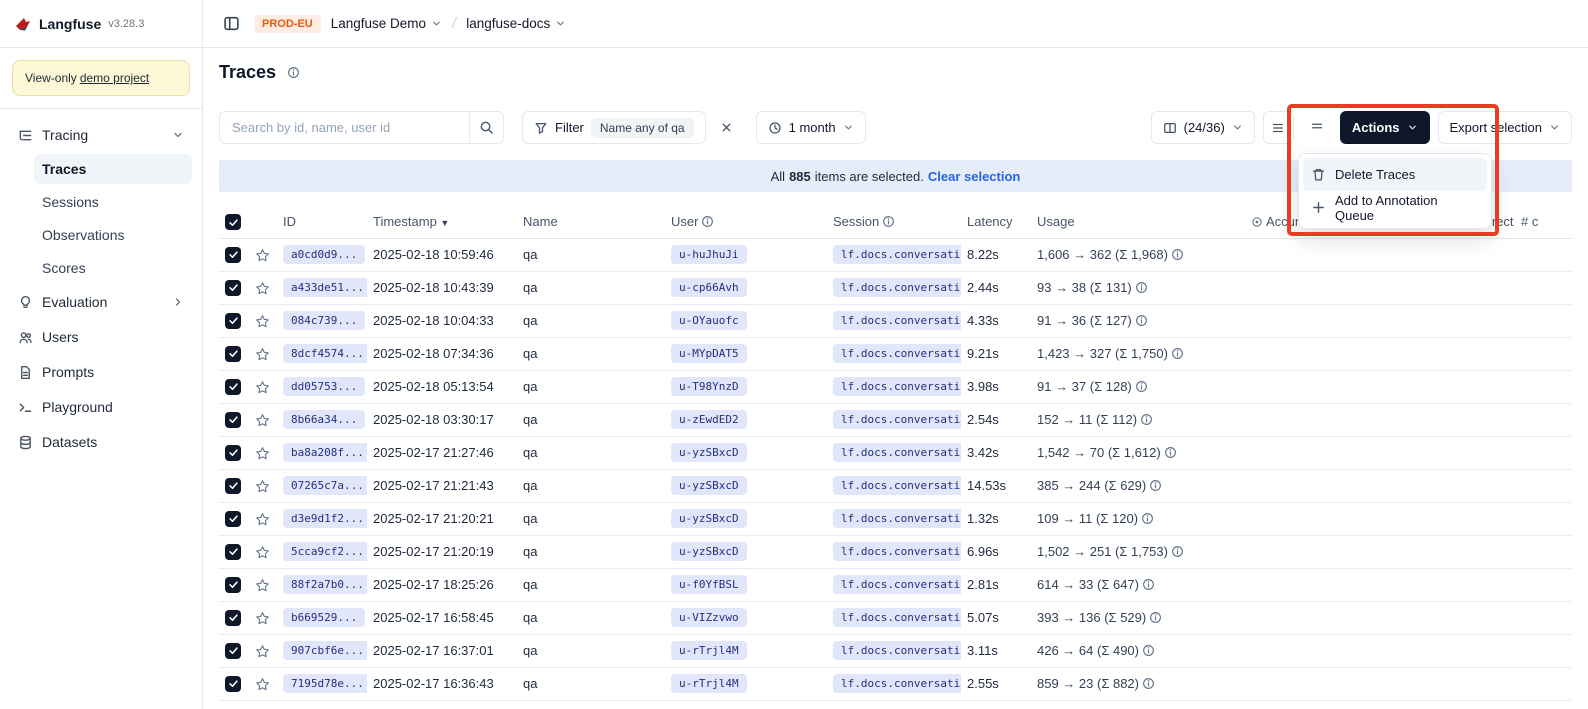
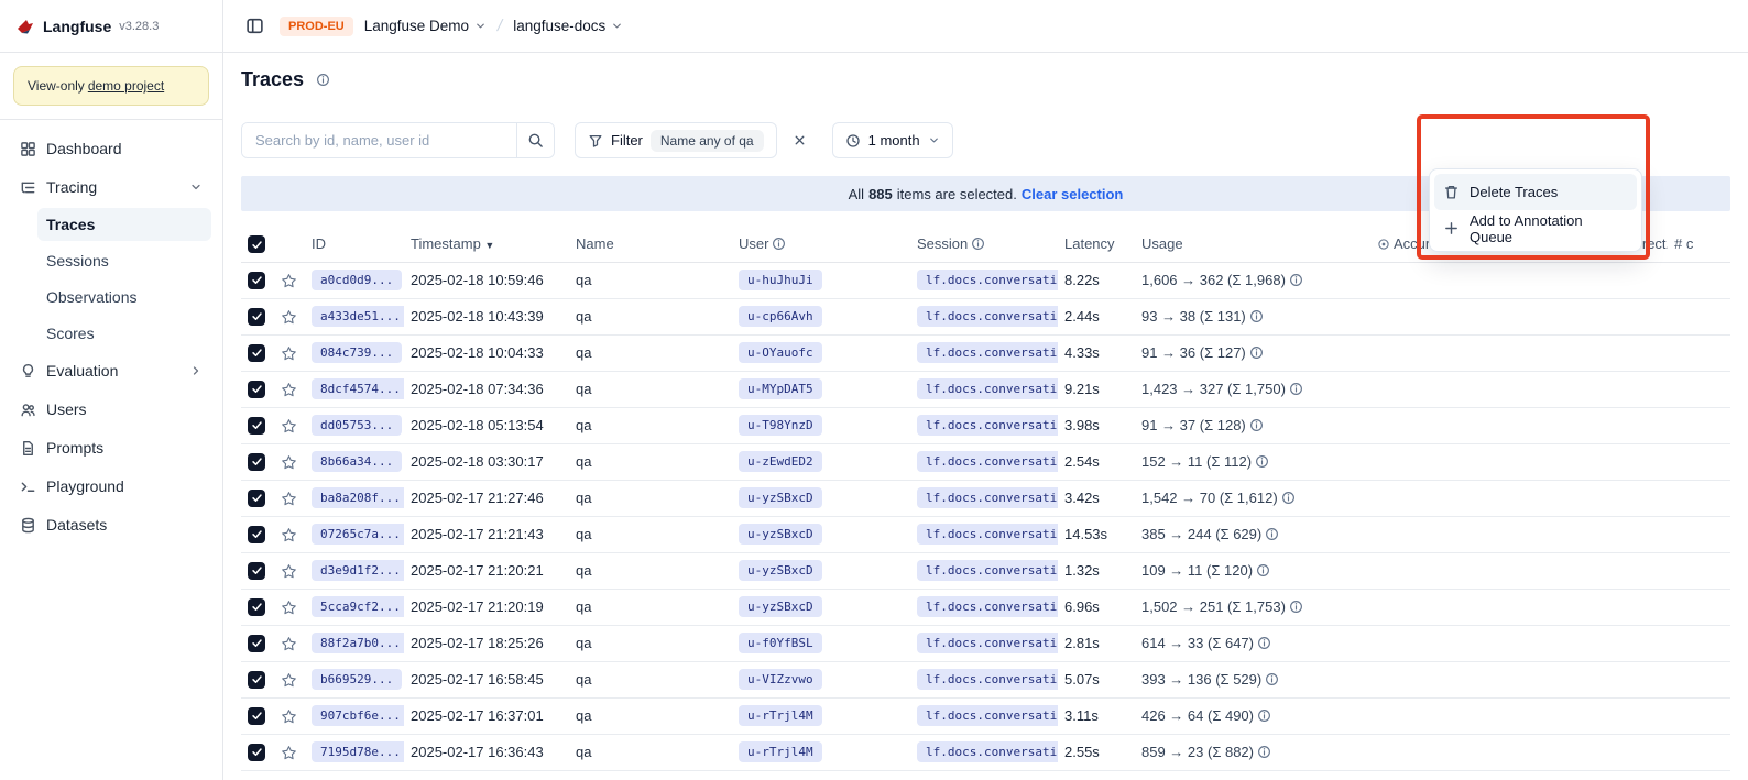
  Langfuse
  v3.28.3
  View-only demo project
+ Dashboard
  Tracing
  Traces
  Sessions
  Observations
  Scores
  Evaluation
  Users
  Prompts
  Playground
  Datasets
  PROD-EU
  Langfuse Demo
  langfuse-docs
  Traces
  Search by id, name, user id
  Filter
  Name any of qa
  1 month
- (24/36)
- Actions
- Export selection
  All
  885
  items are selected.
  Clear selection
  		a0cd0d9...	2025-02-18 10:59:46	qa	u-huJhuJi	lf.docs.conversati	8.22s	1,606 → 362 (Σ 1,968)
  		a433de51...	2025-02-18 10:43:39	qa	u-cp66Avh	lf.docs.conversati	2.44s	93 → 38 (Σ 131)
  		084c739...	2025-02-18 10:04:33	qa	u-OYauofc	lf.docs.conversati	4.33s	91 → 36 (Σ 127)
  		8dcf4574...	2025-02-18 07:34:36	qa	u-MYpDAT5	lf.docs.conversati	9.21s	1,423 → 327 (Σ 1,750)
  		dd05753...	2025-02-18 05:13:54	qa	u-T98YnzD	lf.docs.conversati	3.98s	91 → 37 (Σ 128)
  		8b66a34...	2025-02-18 03:30:17	qa	u-zEwdED2	lf.docs.conversati	2.54s	152 → 11 (Σ 112)
  		ba8a208f...	2025-02-17 21:27:46	qa	u-yzSBxcD	lf.docs.conversati	3.42s	1,542 → 70 (Σ 1,612)
  		07265c7a...	2025-02-17 21:21:43	qa	u-yzSBxcD	lf.docs.conversati	14.53s	385 → 244 (Σ 629)
  		d3e9d1f2...	2025-02-17 21:20:21	qa	u-yzSBxcD	lf.docs.conversati	1.32s	109 → 11 (Σ 120)
  		5cca9cf2...	2025-02-17 21:20:19	qa	u-yzSBxcD	lf.docs.conversati	6.96s	1,502 → 251 (Σ 1,753)
  		88f2a7b0...	2025-02-17 18:25:26	qa	u-f0YfBSL	lf.docs.conversati	2.81s	614 → 33 (Σ 647)
  		b669529...	2025-02-17 16:58:45	qa	u-VIZzvwo	lf.docs.conversati	5.07s	393 → 136 (Σ 529)
  		907cbf6e...	2025-02-17 16:37:01	qa	u-rTrjl4M	lf.docs.conversati	3.11s	426 → 64 (Σ 490)
  		7195d78e...	2025-02-17 16:36:43	qa	u-rTrjl4M	lf.docs.conversati	2.55s	859 → 23 (Σ 882)
  Delete Traces
  Add to Annotation Queue
